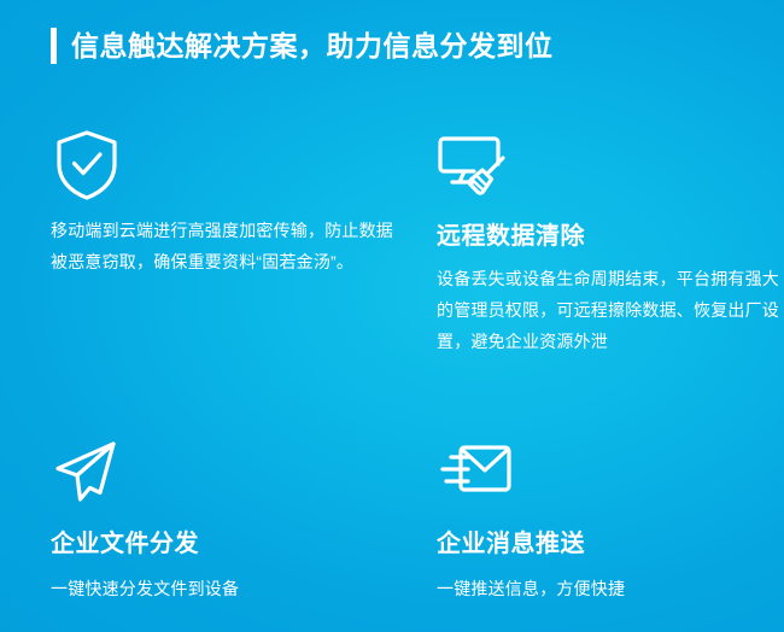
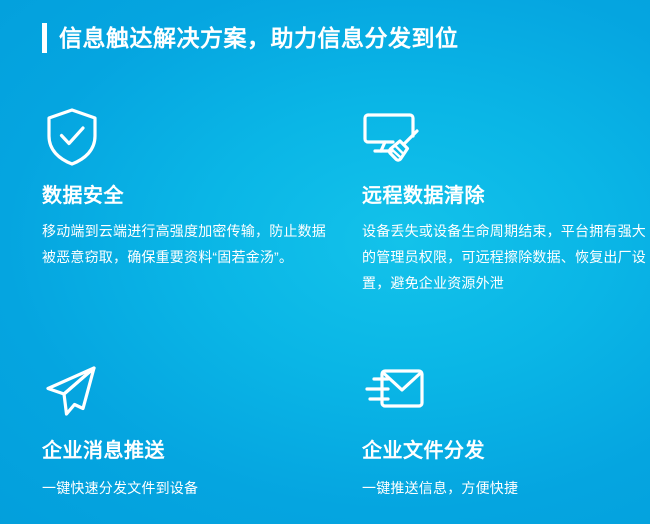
  信息触达解决方案，助力信息分发到位
+ 数据安全
  移动端到云端进行高强度加密传输，防止数据被恶意窃取，确保重要资料“固若金汤”。
  远程数据清除
  设备丢失或设备生命周期结束，平台拥有强大的管理员权限，可远程擦除数据、恢复出厂设置，避免企业资源外泄
- 企业文件分发
+ 企业消息推送
  一键快速分发文件到设备
- 企业消息推送
+ 企业文件分发
  一键推送信息，方便快捷
